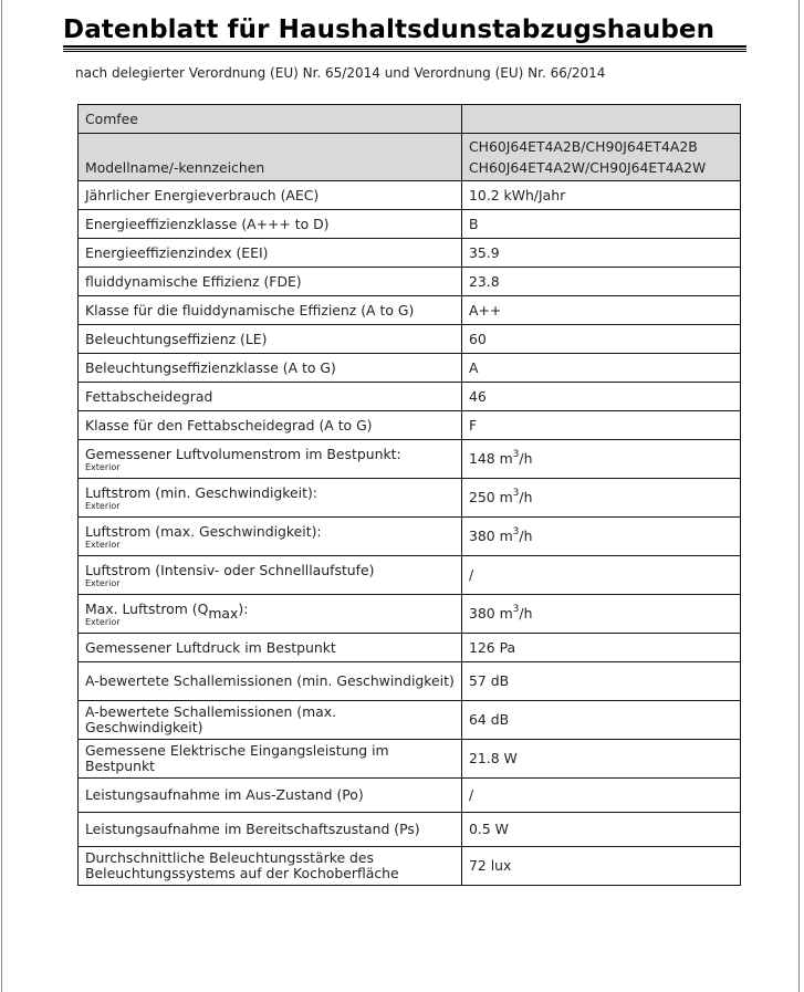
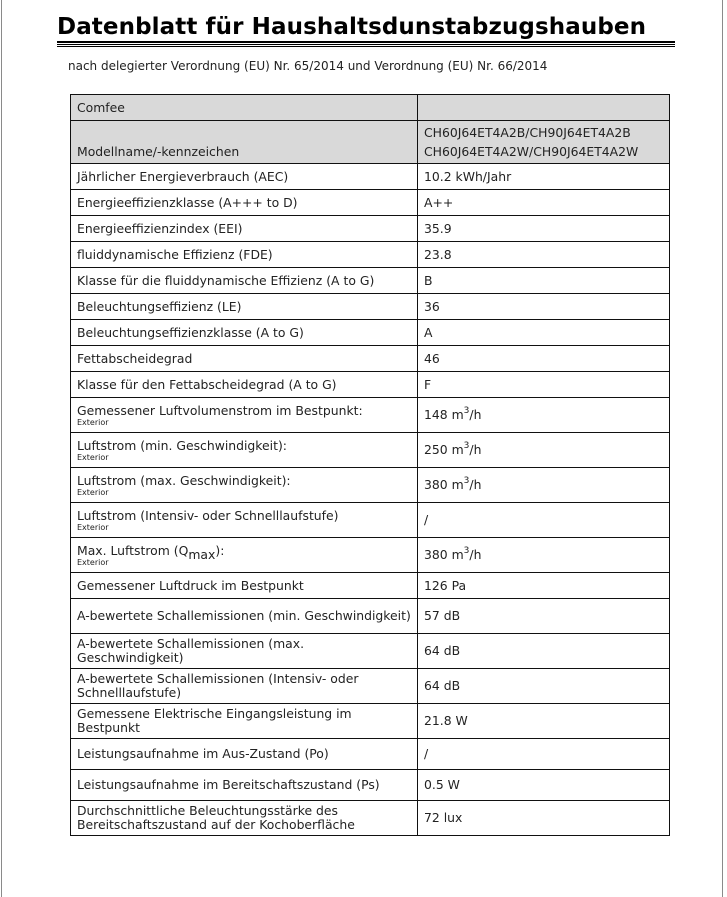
  Datenblatt für Haushaltsdunstabzugshauben
  nach delegierter Verordnung (EU) Nr. 65/2014 und Verordnung (EU) Nr. 66/2014
  Comfee
  Modellname/-kennzeichen	CH60J64ET4A2B/CH90J64ET4A2B CH60J64ET4A2W/CH90J64ET4A2W
  Jährlicher Energieverbrauch (AEC)	10.2 kWh/Jahr
- Energieeffizienzklasse (A+++ to D)	B
+ Energieeffizienzklasse (A+++ to D)	A++
  Energieeffizienzindex (EEI)	35.9
  fluiddynamische Effizienz (FDE)	23.8
- Klasse für die fluiddynamische Effizienz (A to G)	A++
+ Klasse für die fluiddynamische Effizienz (A to G)	B
- Beleuchtungseffizienz (LE)	60
+ Beleuchtungseffizienz (LE)	36
  Beleuchtungseffizienzklasse (A to G)	A
  Fettabscheidegrad	46
  Klasse für den Fettabscheidegrad (A to G)	F
  Gemessener Luftvolumenstrom im Bestpunkt: Exterior	148 m3/h
  Luftstrom (min. Geschwindigkeit): Exterior	250 m3/h
  Luftstrom (max. Geschwindigkeit): Exterior	380 m3/h
  Luftstrom (Intensiv- oder Schnelllaufstufe) Exterior	/
  Max. Luftstrom (Qmax): Exterior	380 m3/h
  Gemessener Luftdruck im Bestpunkt	126 Pa
  A-bewertete Schallemissionen (min. Geschwindigkeit)	57 dB
  A-bewertete Schallemissionen (max. Geschwindigkeit)	64 dB
+ A-bewertete Schallemissionen (Intensiv- oder Schnelllaufstufe)	64 dB
  Gemessene Elektrische Eingangsleistung im Bestpunkt	21.8 W
  Leistungsaufnahme im Aus-Zustand (Po)	/
  Leistungsaufnahme im Bereitschaftszustand (Ps)	0.5 W
- Durchschnittliche Beleuchtungsstärke des Beleuchtungssystems auf der Kochoberfläche	72 lux
+ Durchschnittliche Beleuchtungsstärke des Bereitschaftszustand auf der Kochoberfläche	72 lux
